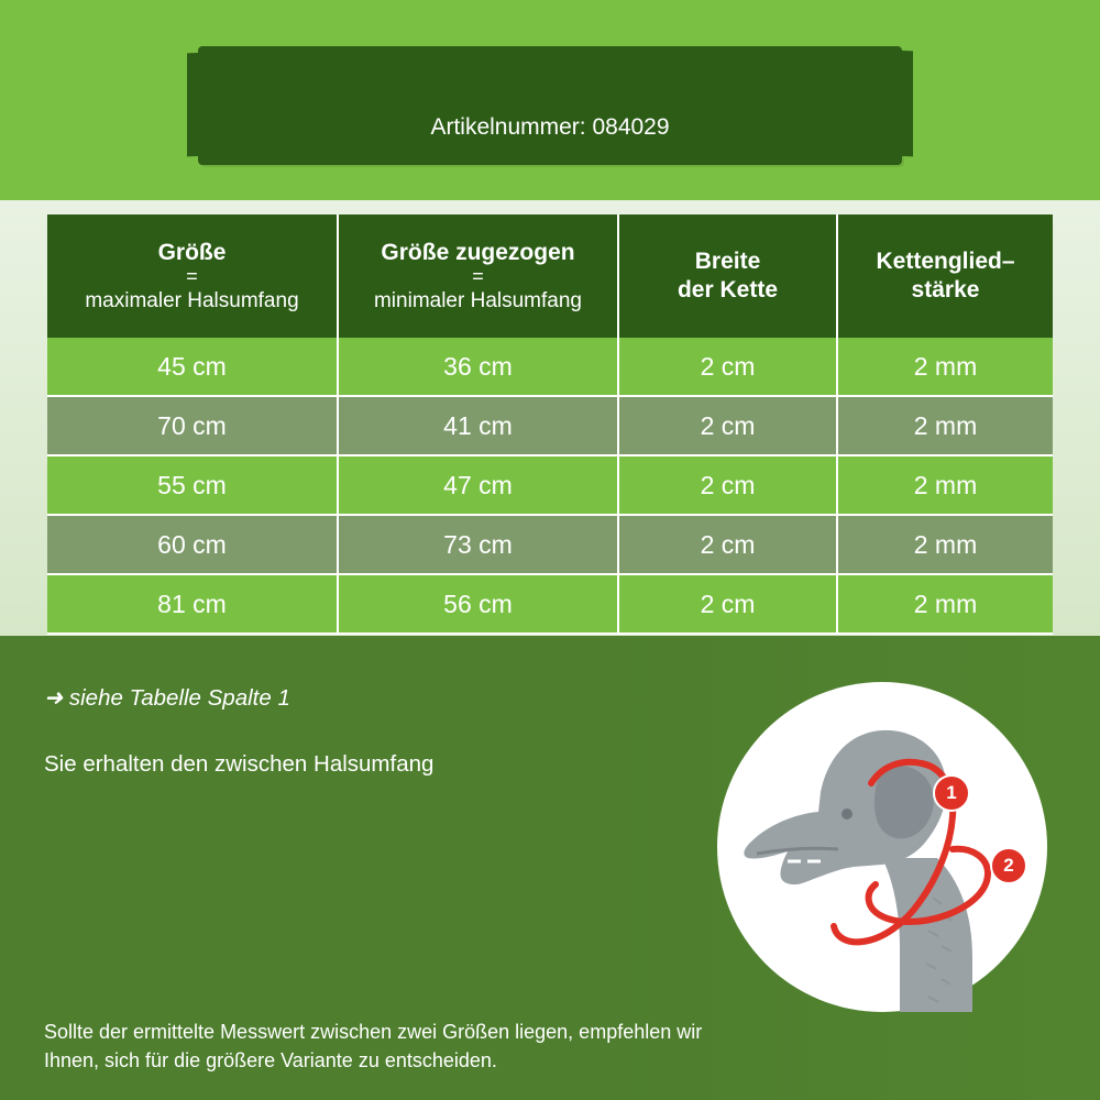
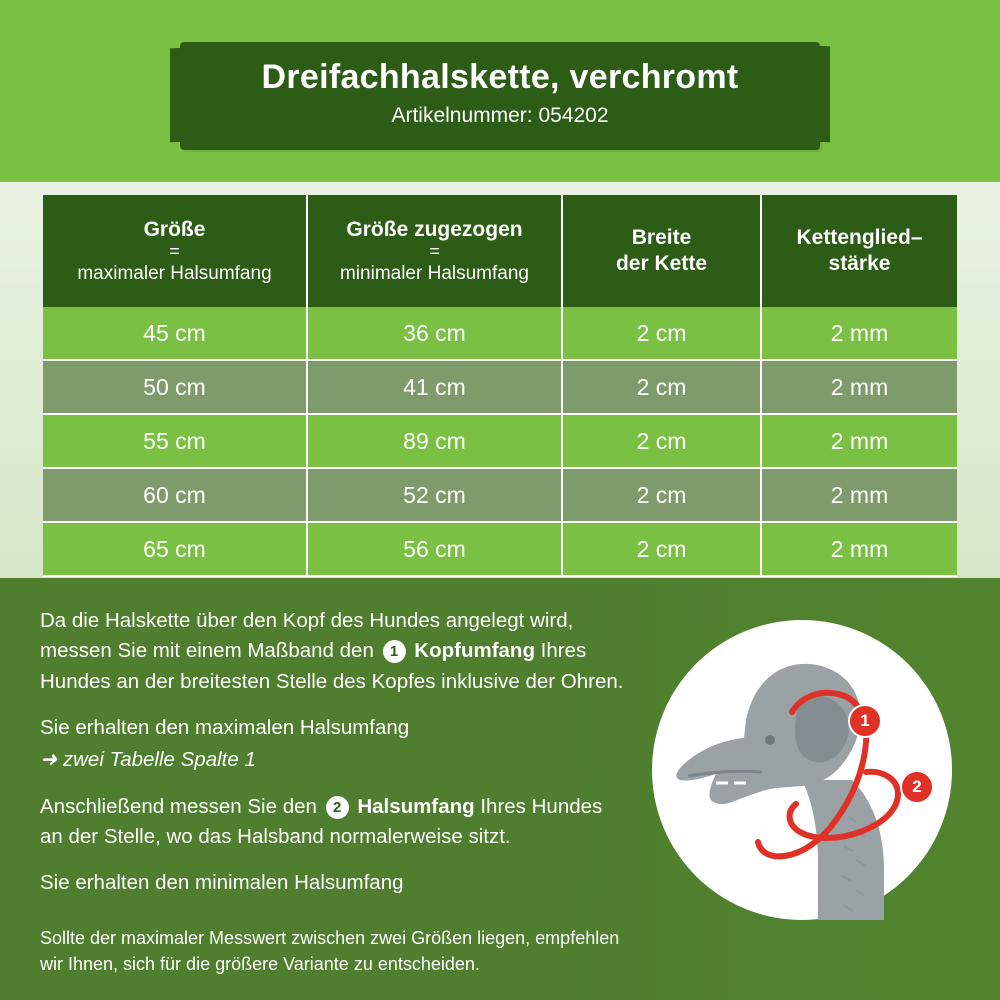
+ Dreifachhalskette, verchromt
- Artikelnummer: 084029
+ Artikelnummer: 054202
  Größe = maximaler Halsumfang	Größe zugezogen = minimaler Halsumfang	Breite der Kette	Kettenglied– stärke
  45 cm	36 cm	2 cm	2 mm
- 70 cm	41 cm	2 cm	2 mm
+ 50 cm	41 cm	2 cm	2 mm
- 55 cm	47 cm	2 cm	2 mm
+ 55 cm	89 cm	2 cm	2 mm
- 60 cm	73 cm	2 cm	2 mm
+ 60 cm	52 cm	2 cm	2 mm
- 81 cm	56 cm	2 cm	2 mm
+ 65 cm	56 cm	2 cm	2 mm
+ Da die Halskette über den Kopf des Hundes angelegt wird, messen Sie mit einem Maßband den 1 Kopfumfang Ihres Hundes an der breitesten Stelle des Kopfes inklusive der Ohren.
+ Sie erhalten den maximalen Halsumfang
- ➜ siehe Tabelle Spalte 1
+ ➜ zwei Tabelle Spalte 1
+ Anschließend messen Sie den 2 Halsumfang Ihres Hundes an der Stelle, wo das Halsband normalerweise sitzt.
- Sie erhalten den zwischen Halsumfang
+ Sie erhalten den minimalen Halsumfang
- Sollte der ermittelte Messwert zwischen zwei Größen liegen, empfehlen wir Ihnen, sich für die größere Variante zu entscheiden.
+ Sollte der maximaler Messwert zwischen zwei Größen liegen, empfehlen wir Ihnen, sich für die größere Variante zu entscheiden.
  1
  2
